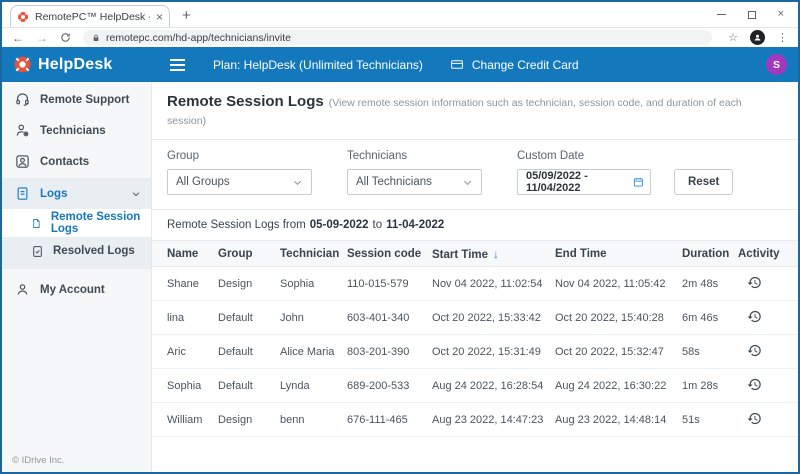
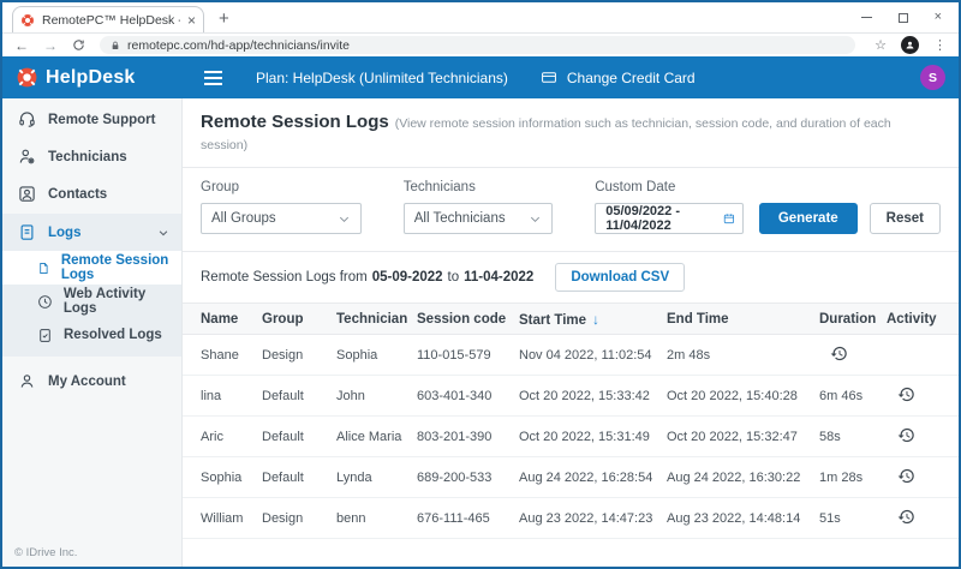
  RemotePC™ HelpDesk -
  ×
  +
  ×
  ←
  →
  remotepc.com/hd-app/technicians/invite
  ☆
  ⋮
  HelpDesk
  Plan: HelpDesk (Unlimited Technicians)
  Change Credit Card
  S
  Remote Support
  Technicians
  Contacts
  Logs
  Remote Session Logs
+ Web Activity Logs
  Resolved Logs
  My Account
  © IDrive Inc.
  Remote Session Logs (View remote session information such as technician, session code, and duration of each session)
  Group
  All Groups
  Technicians
  All Technicians
  Custom Date
  05/09/2022 - 11/04/2022
+ Generate
  Reset
  Remote Session Logs from
  05-09-2022
  to
  11-04-2022
+ Download CSV
  Name
  Group
  Technician
  Session code
  Start Time ↓
  End Time
  Duration
  Activity
  Shane
  Design
  Sophia
  110-015-579
  Nov 04 2022, 11:02:54
- Nov 04 2022, 11:05:42
  2m 48s
  lina
  Default
  John
  603-401-340
  Oct 20 2022, 15:33:42
  Oct 20 2022, 15:40:28
  6m 46s
  Aric
  Default
  Alice Maria
  803-201-390
  Oct 20 2022, 15:31:49
  Oct 20 2022, 15:32:47
  58s
  Sophia
  Default
  Lynda
  689-200-533
  Aug 24 2022, 16:28:54
  Aug 24 2022, 16:30:22
  1m 28s
  William
  Design
  benn
  676-111-465
  Aug 23 2022, 14:47:23
  Aug 23 2022, 14:48:14
  51s
